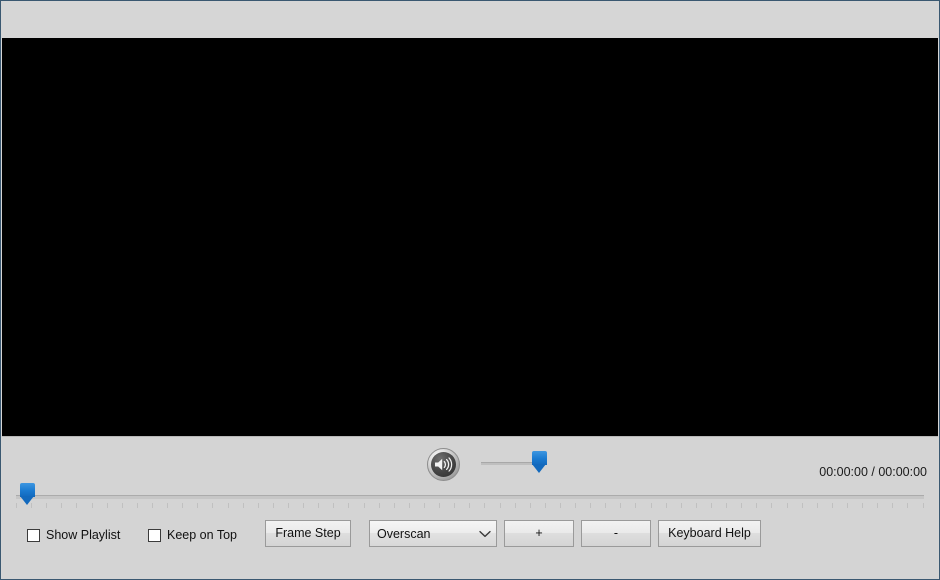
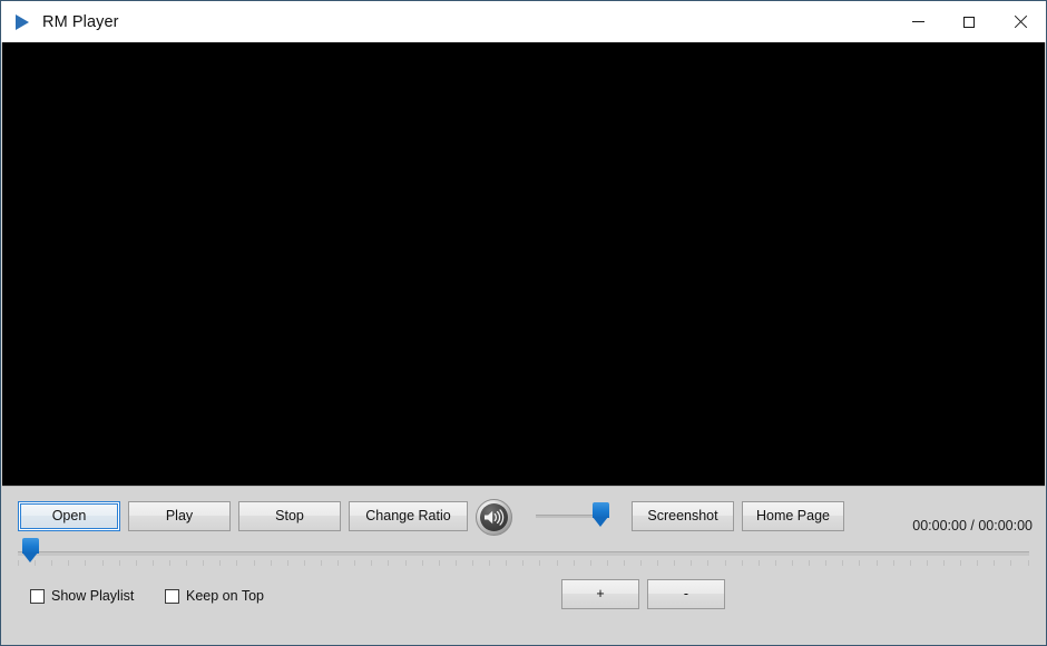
+ RM Player
+ Open
+ Play
+ Stop
+ Change Ratio
+ Screenshot
+ Home Page
  00:00:00 / 00:00:00
  Show Playlist
  Keep on Top
- Frame Step
- Overscan
  +
  -
- Keyboard Help
